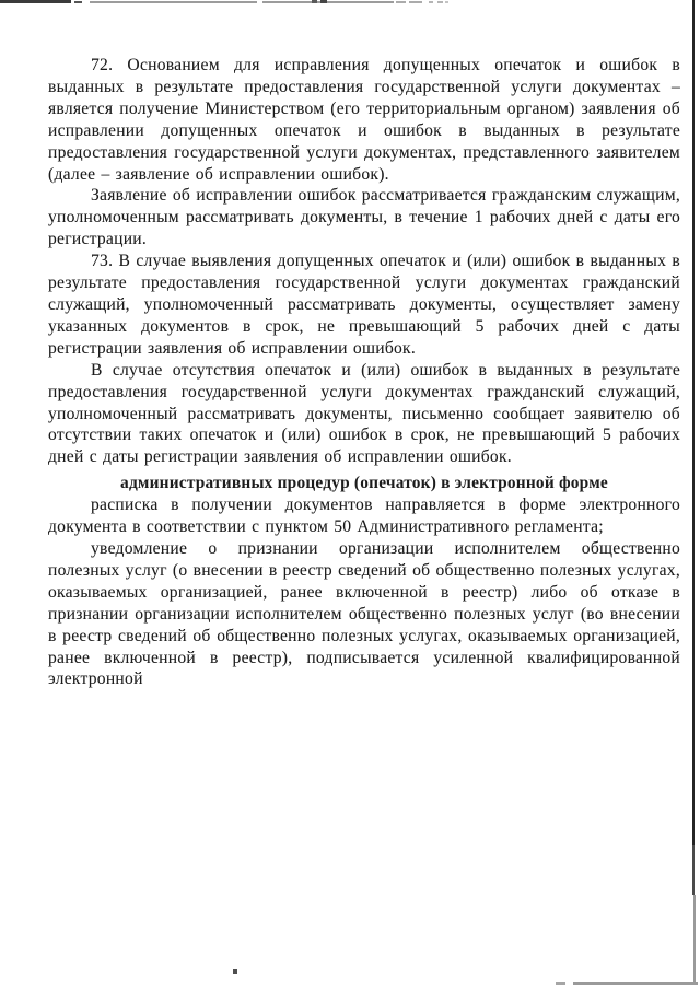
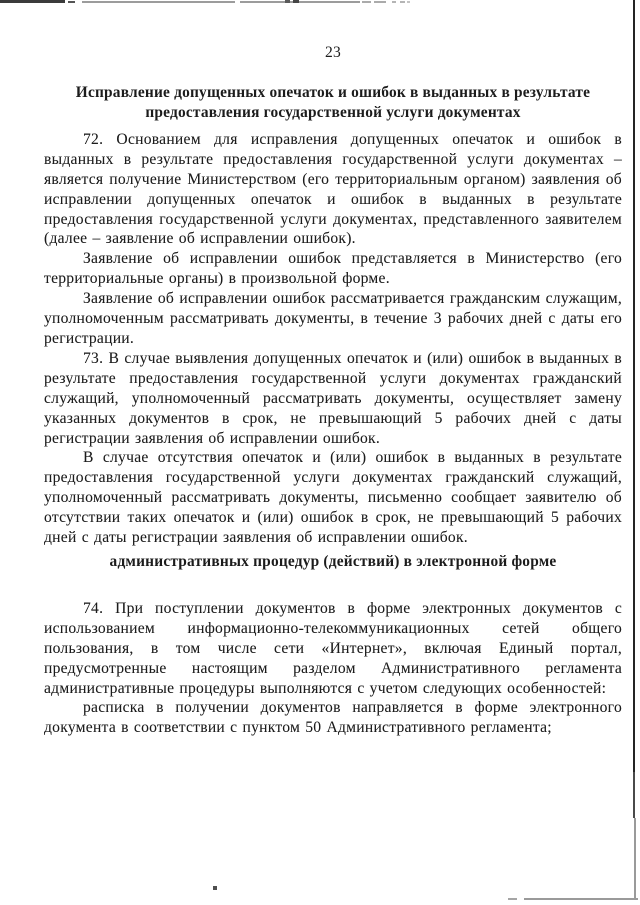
+ 23
+ Исправление допущенных опечаток и ошибок в выданных в результате
+ предоставления государственной услуги документах
  72. Основанием для исправления допущенных опечаток и ошибок в выданных в результате предоставления государственной услуги документах – является получение Министерством (его территориальным органом) заявления об исправлении допущенных опечаток и ошибок в выданных в результате предоставления государственной услуги документах, представленного заявителем (далее – заявление об исправлении ошибок).
+ Заявление об исправлении ошибок представляется в Министерство (его территориальные органы) в произвольной форме.
- Заявление об исправлении ошибок рассматривается гражданским служащим, уполномоченным рассматривать документы, в течение 1 рабочих дней с даты его регистрации.
+ Заявление об исправлении ошибок рассматривается гражданским служащим, уполномоченным рассматривать документы, в течение 3 рабочих дней с даты его регистрации.
  73. В случае выявления допущенных опечаток и (или) ошибок в выданных в результате предоставления государственной услуги документах гражданский служащий, уполномоченный рассматривать документы, осуществляет замену указанных документов в срок, не превышающий 5 рабочих дней с даты регистрации заявления об исправлении ошибок.
  В случае отсутствия опечаток и (или) ошибок в выданных в результате предоставления государственной услуги документах гражданский служащий, уполномоченный рассматривать документы, письменно сообщает заявителю об отсутствии таких опечаток и (или) ошибок в срок, не превышающий 5 рабочих дней с даты регистрации заявления об исправлении ошибок.
- административных процедур (опечаток) в электронной форме
+ административных процедур (действий) в электронной форме
+ 74. При поступлении документов в форме электронных документов с использованием информационно-телекоммуникационных сетей общего пользования, в том числе сети «Интернет», включая Единый портал, предусмотренные настоящим разделом Административного регламента административные процедуры выполняются с учетом следующих особенностей:
  расписка в получении документов направляется в форме электронного документа в соответствии с пунктом 50 Административного регламента;
- уведомление о признании организации исполнителем общественно полезных услуг (о внесении в реестр сведений об общественно полезных услугах, оказываемых организацией, ранее включенной в реестр) либо об отказе в признании организации исполнителем общественно полезных услуг (во внесении в реестр сведений об общественно полезных услугах, оказываемых организацией, ранее включенной в реестр), подписывается усиленной квалифицированной электронной
